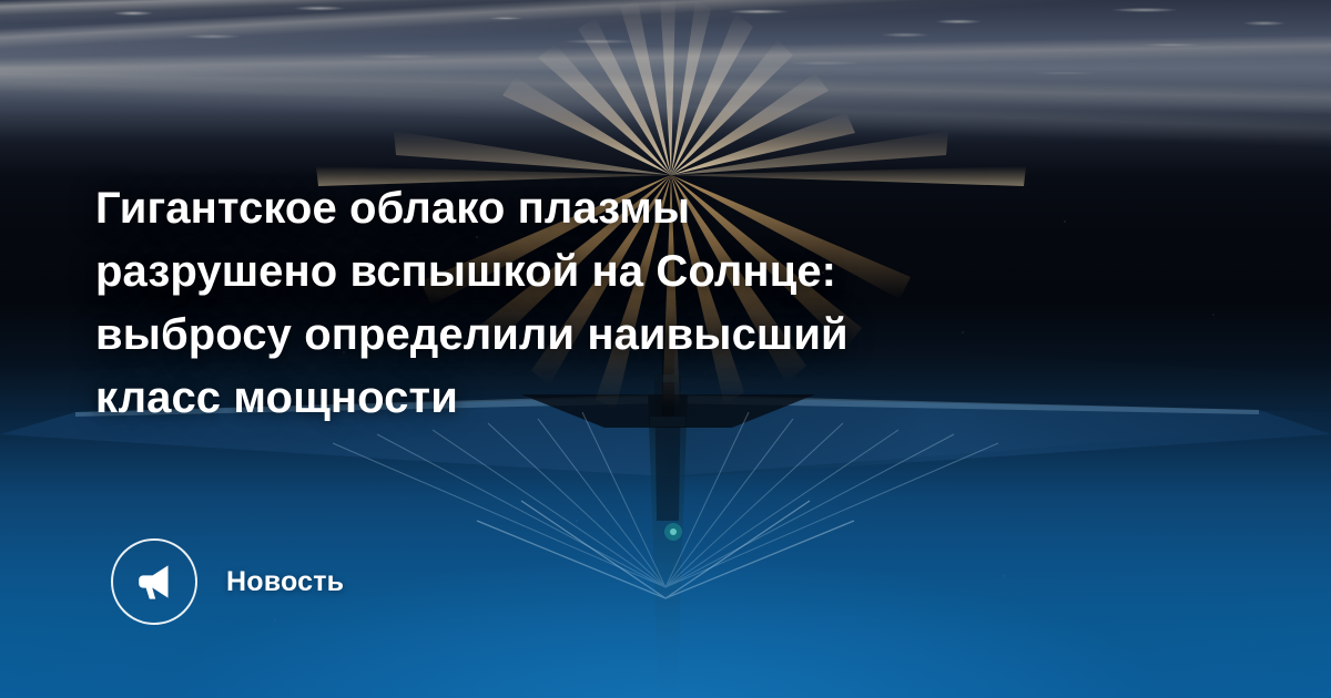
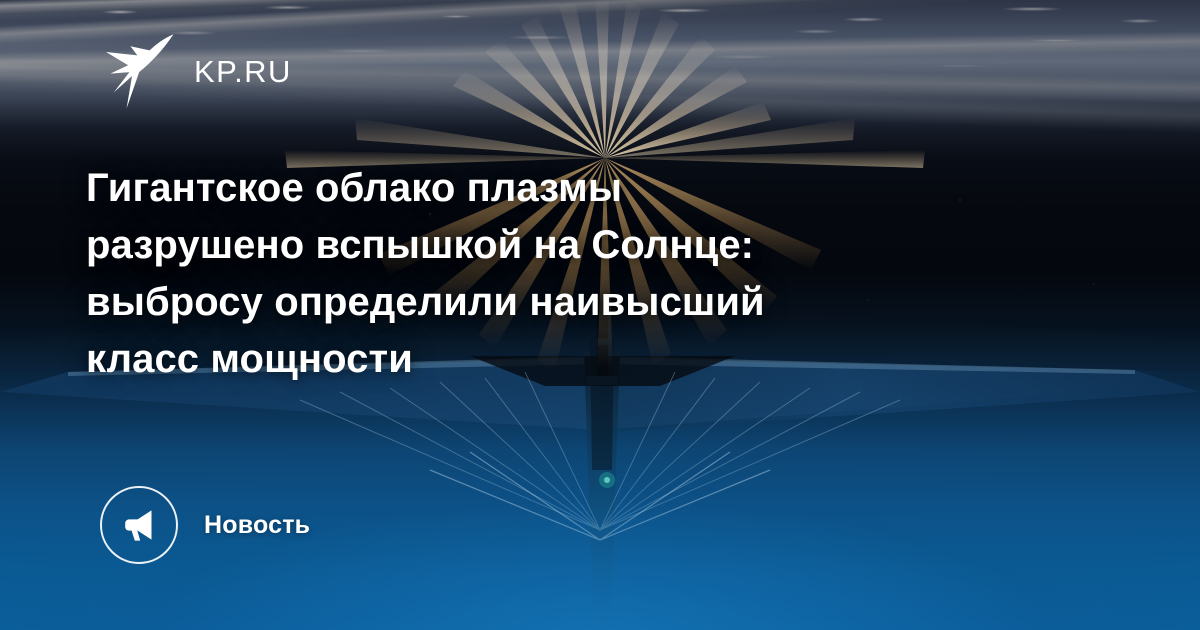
+ KP.RU
  Гигантское облако плазмы
  разрушено вспышкой на Солнце:
  выбросу определили наивысший
  класс мощности
  Новость
